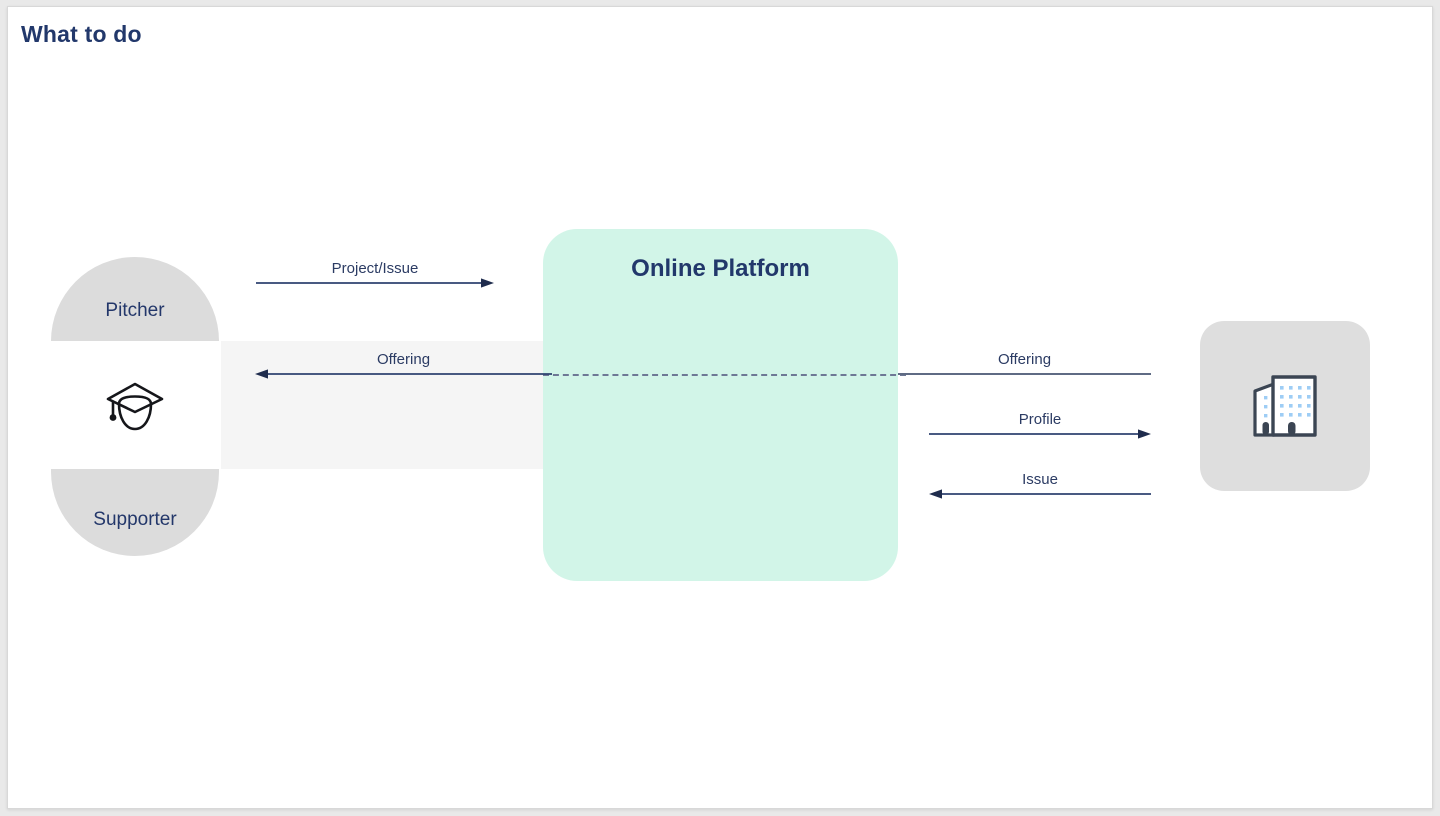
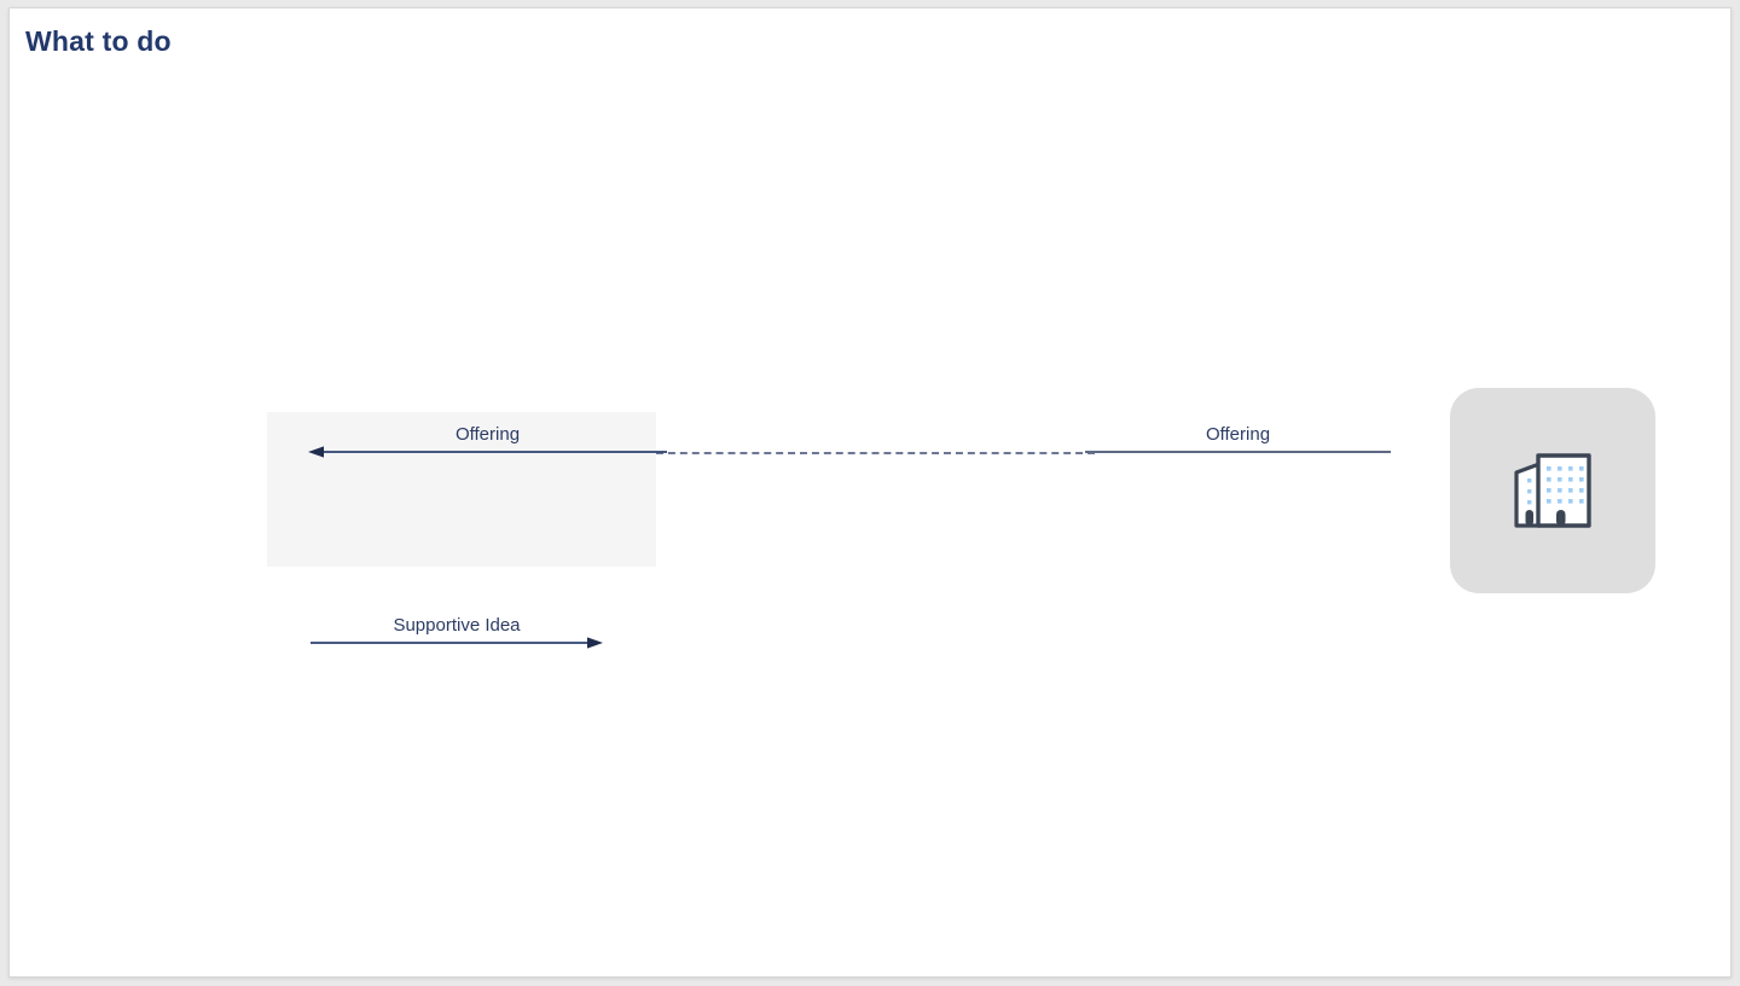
  What to do
- Pitcher
- Supporter
- Online Platform
- Project/Issue
  Offering
+ Supportive Idea
  Offering
- Profile
- Issue
